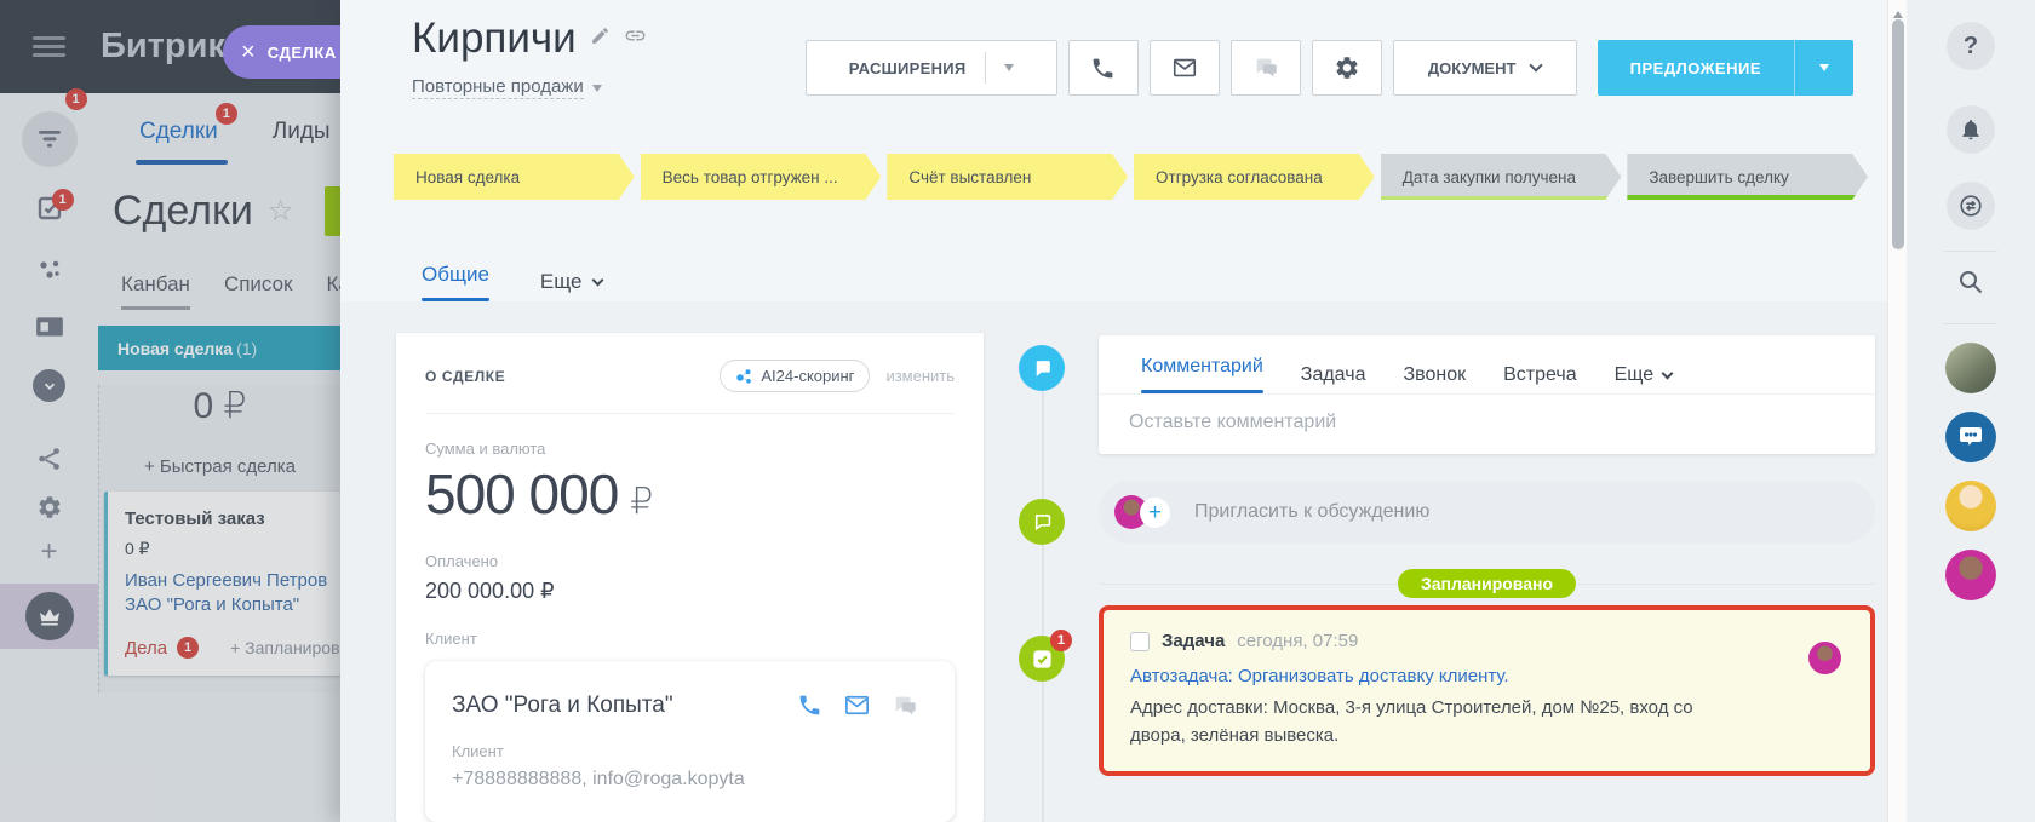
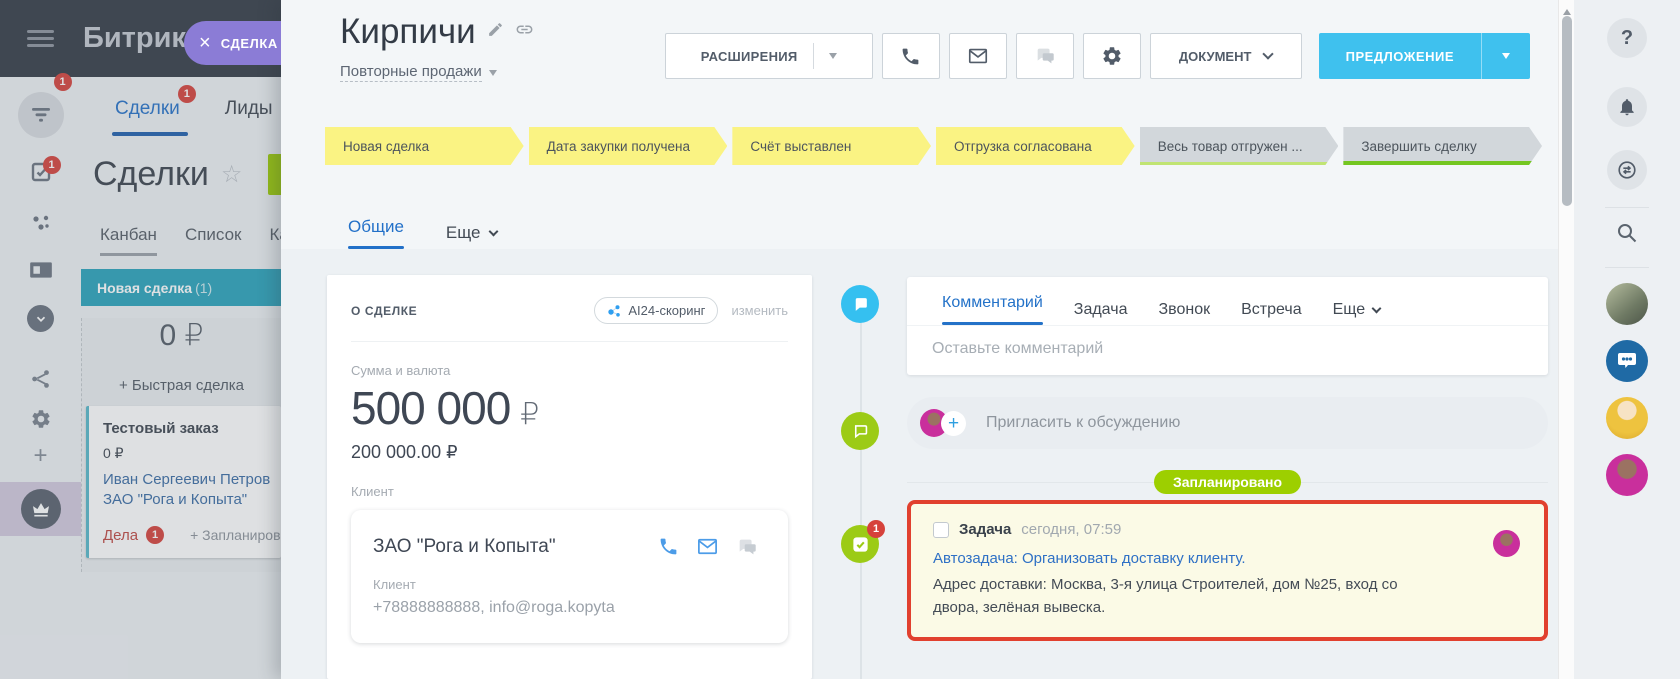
  1
  1
  +
  Сделки
  1
  Лиды
  Сделки
  ☆
  Канбан
  Список
  Новая сделка
  (1)
  0 ₽
  + Быстрая сделка
  Тестовый заказ
  0 ₽
  Иван Сергеевич Петров
  ЗАО "Рога и Копыта"
  Дела
  1
  + Запланиров
  ×
  СДЕЛКА
  Кирпичи
  Повторные продажи
  РАСШИРЕНИЯ
  ДОКУМЕНТ
  ПРЕДЛОЖЕНИЕ
  Новая сделка
- Весь товар отгружен ...
+ Дата закупки получена
  Счёт выставлен
  Отгрузка согласована
- Дата закупки получена
+ Весь товар отгружен ...
  Завершить сделку
  Общие
  Еще
  О СДЕЛКЕ
  AI24-скоринг
  изменить
  Сумма и валюта
  500 000
  ₽
- Оплачено
  200 000.00 ₽
  Клиент
  ЗАО "Рога и Копыта"
  Клиент
  +78888888888, info@roga.kopyta
  1
  Комментарий
  Задача
  Звонок
  Встреча
  Еще
  Оставьте комментарий
  +
  Пригласить к обсуждению
  Запланировано
  Задача
  сегодня, 07:59
  Автозадача: Организовать доставку клиенту.
  Адрес доставки: Москва, 3-я улица Строителей, дом №25, вход со двора, зелёная вывеска.
  ?
